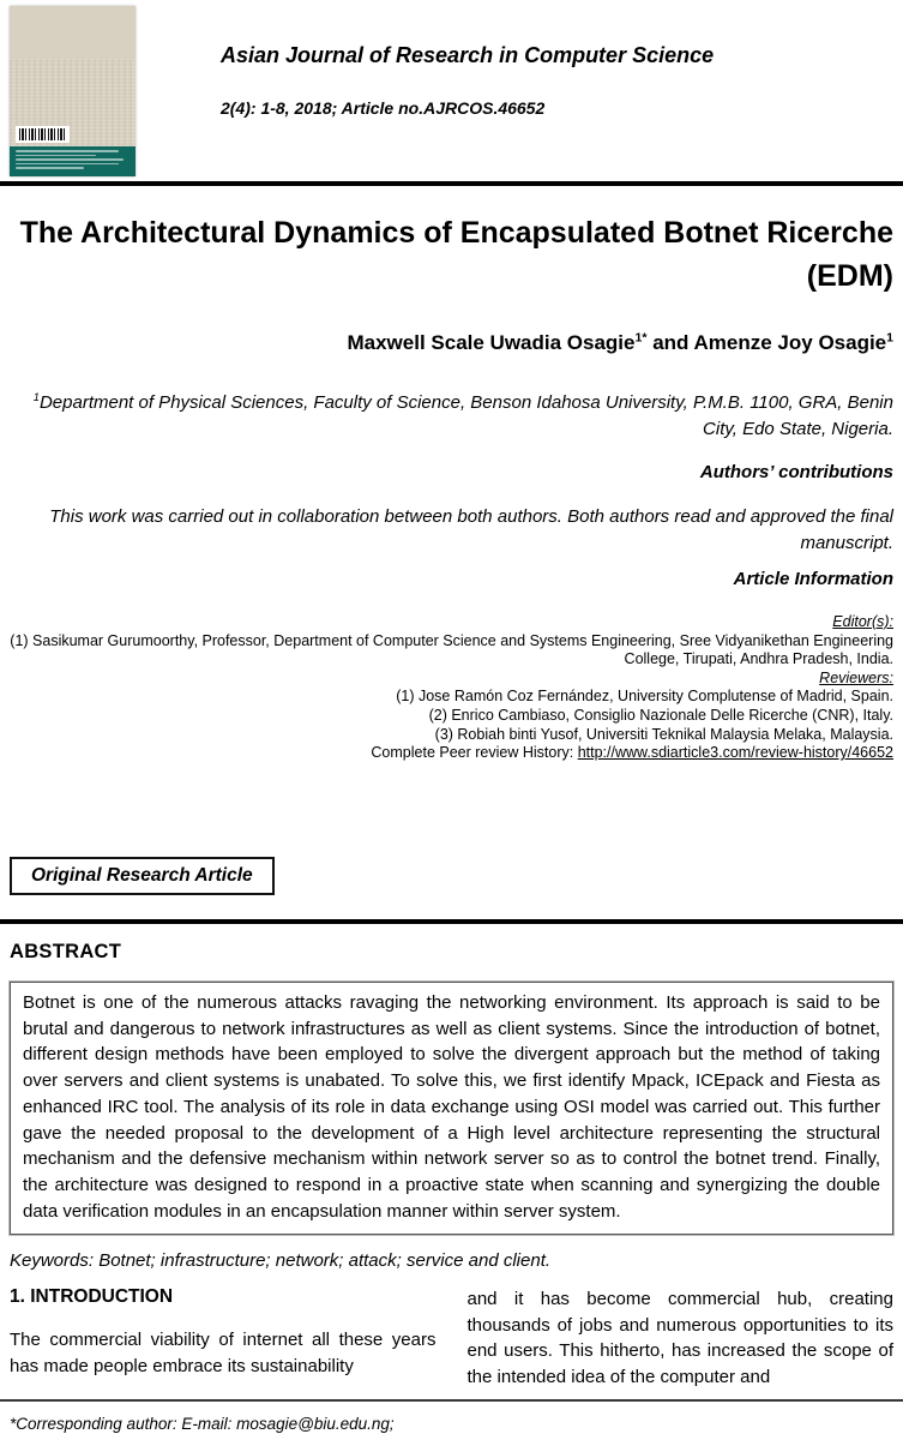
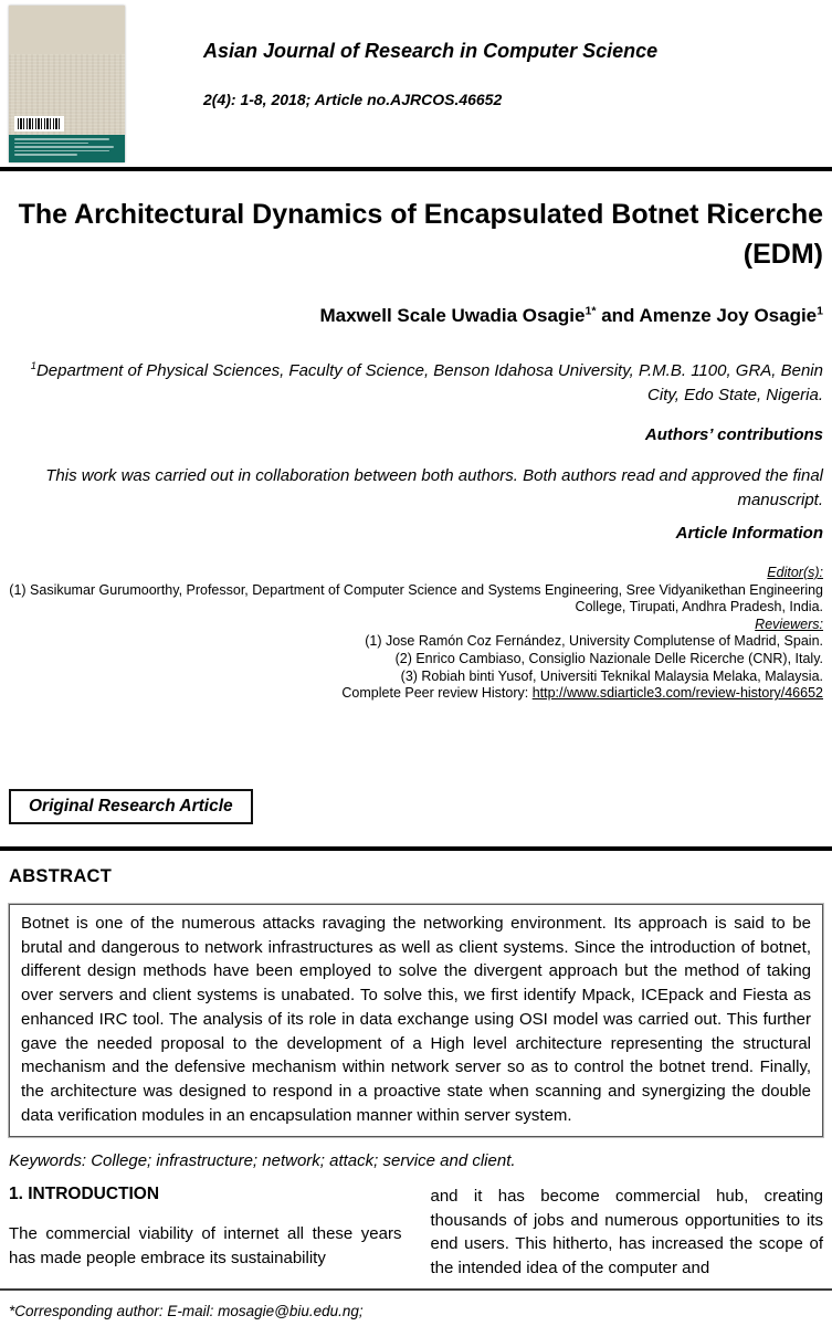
  Asian Journal of Research in Computer Science
  2(4): 1-8, 2018; Article no.AJRCOS.46652
  The Architectural Dynamics of Encapsulated Botnet Ricerche (EDM)
  Maxwell Scale Uwadia Osagie1* and Amenze Joy Osagie1
  1Department of Physical Sciences, Faculty of Science, Benson Idahosa University, P.M.B. 1100, GRA, Benin City, Edo State, Nigeria.
  Authors’ contributions
  This work was carried out in collaboration between both authors. Both authors read and approved the final manuscript.
  Article Information
  Editor(s):
  (1) Sasikumar Gurumoorthy, Professor, Department of Computer Science and Systems Engineering, Sree Vidyanikethan Engineering College, Tirupati, Andhra Pradesh, India.
  Reviewers:
  (1) Jose Ramón Coz Fernández, University Complutense of Madrid, Spain.
  (2) Enrico Cambiaso, Consiglio Nazionale Delle Ricerche (CNR), Italy.
  (3) Robiah binti Yusof, Universiti Teknikal Malaysia Melaka, Malaysia.
  Complete Peer review History: http://www.sdiarticle3.com/review-history/46652
  Original Research Article
  ABSTRACT
  Botnet is one of the numerous attacks ravaging the networking environment. Its approach is said to be brutal and dangerous to network infrastructures as well as client systems. Since the introduction of botnet, different design methods have been employed to solve the divergent approach but the method of taking over servers and client systems is unabated. To solve this, we first identify Mpack, ICEpack and Fiesta as enhanced IRC tool. The analysis of its role in data exchange using OSI model was carried out. This further gave the needed proposal to the development of a High level architecture representing the structural mechanism and the defensive mechanism within network server so as to control the botnet trend. Finally, the architecture was designed to respond in a proactive state when scanning and synergizing the double data verification modules in an encapsulation manner within server system.
- Keywords: Botnet; infrastructure; network; attack; service and client.
+ Keywords: College; infrastructure; network; attack; service and client.
  1. INTRODUCTION
  The commercial viability of internet all these years has made people embrace its sustainability
  and it has become commercial hub, creating thousands of jobs and numerous opportunities to its end users. This hitherto, has increased the scope of the intended idea of the computer and
  *Corresponding author: E-mail: mosagie@biu.edu.ng;
